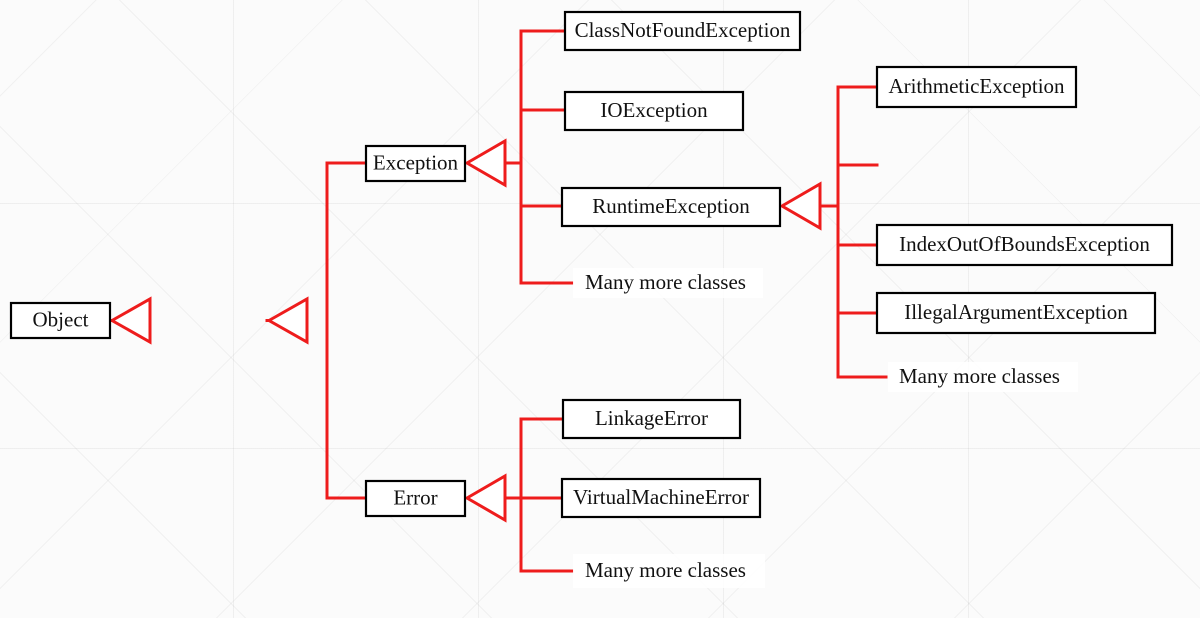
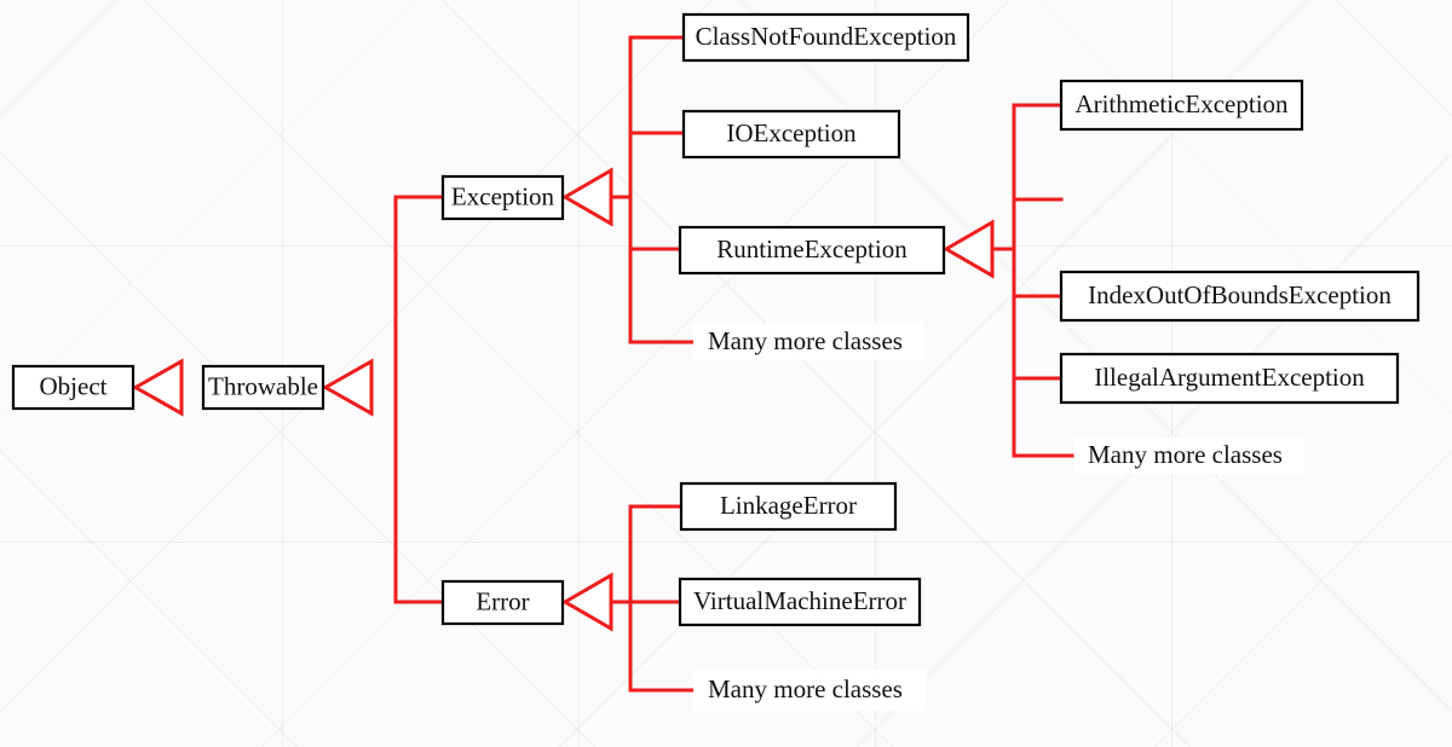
  Object
+ Throwable
  Exception
  Error
  ClassNotFoundException
  IOException
  RuntimeException
  ArithmeticException
  IndexOutOfBoundsException
  IllegalArgumentException
  LinkageError
  VirtualMachineError
  Many more classes
  Many more classes
  Many more classes
